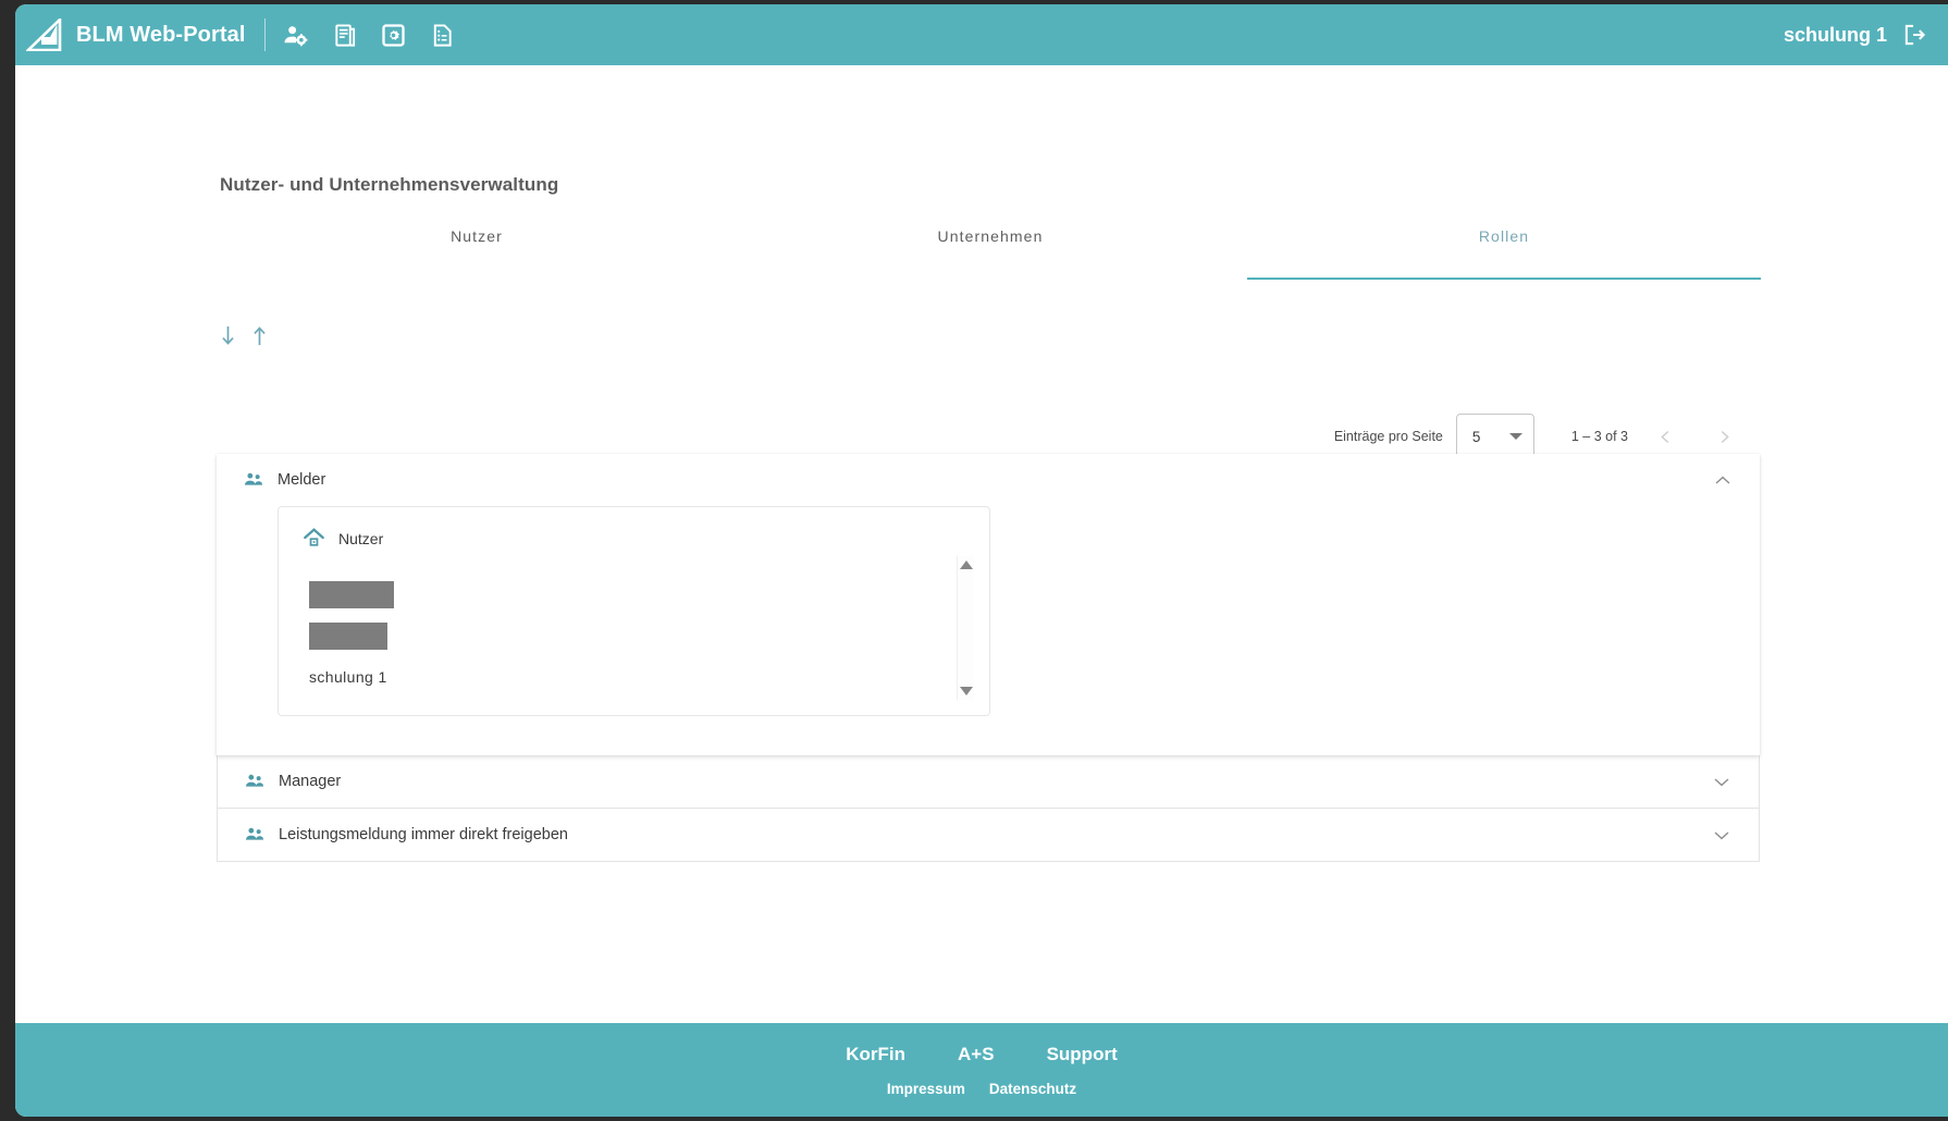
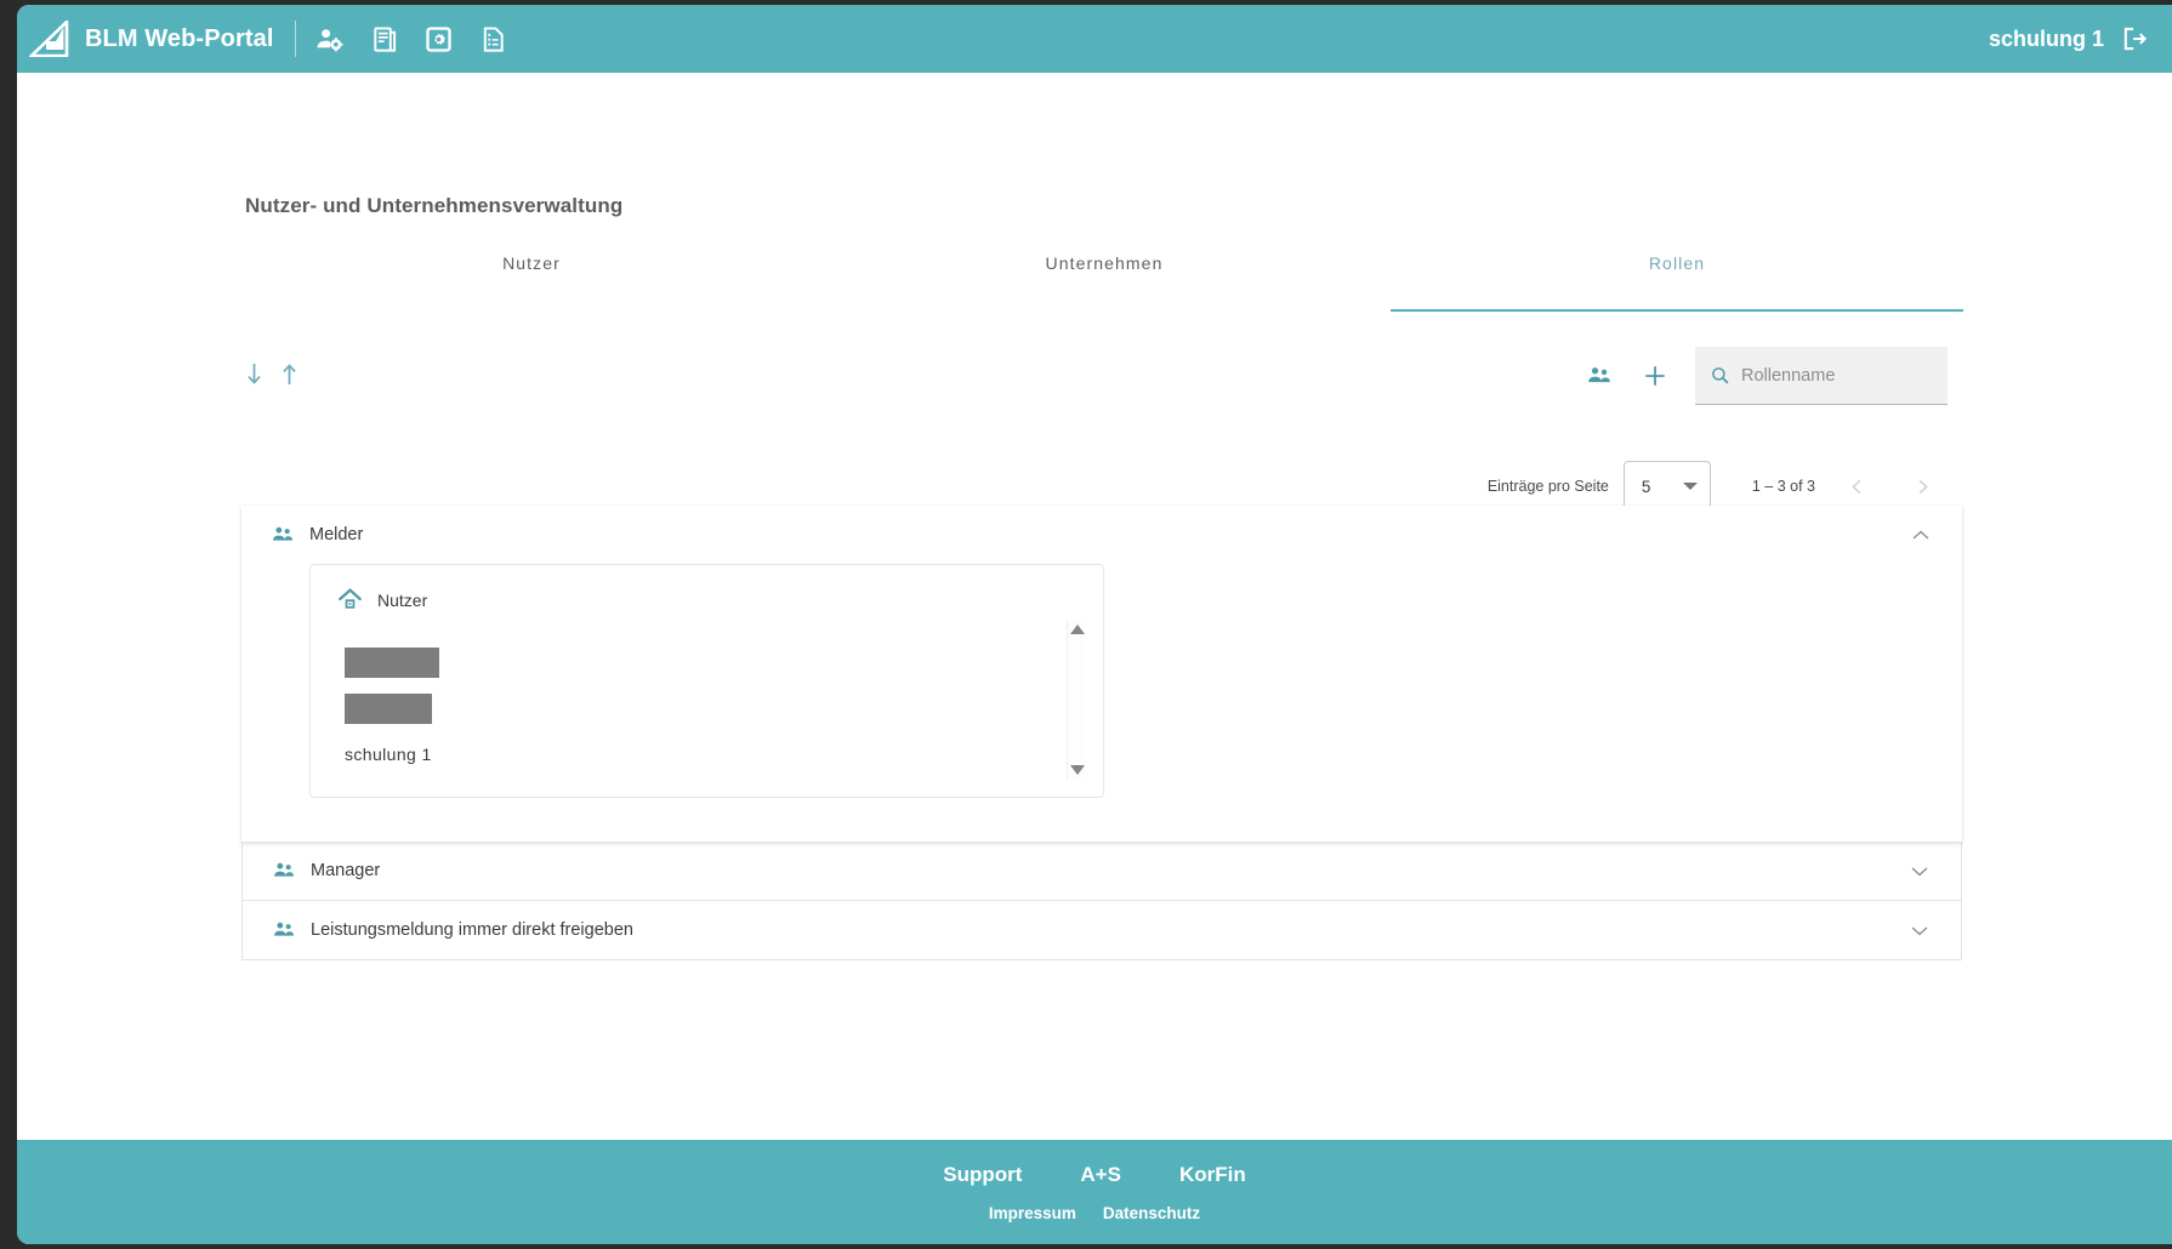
  BLM Web-Portal
  schulung 1
  Nutzer- und Unternehmensverwaltung
  Nutzer
  Unternehmen
  Rollen
+ Rollenname
  Einträge pro Seite
  5
  1 – 3 of 3
  Melder
  Nutzer
  schulung 1
  Manager
  Leistungsmeldung immer direkt freigeben
- KorFin
+ Support
  A+S
- Support
+ KorFin
  Impressum
  Datenschutz
